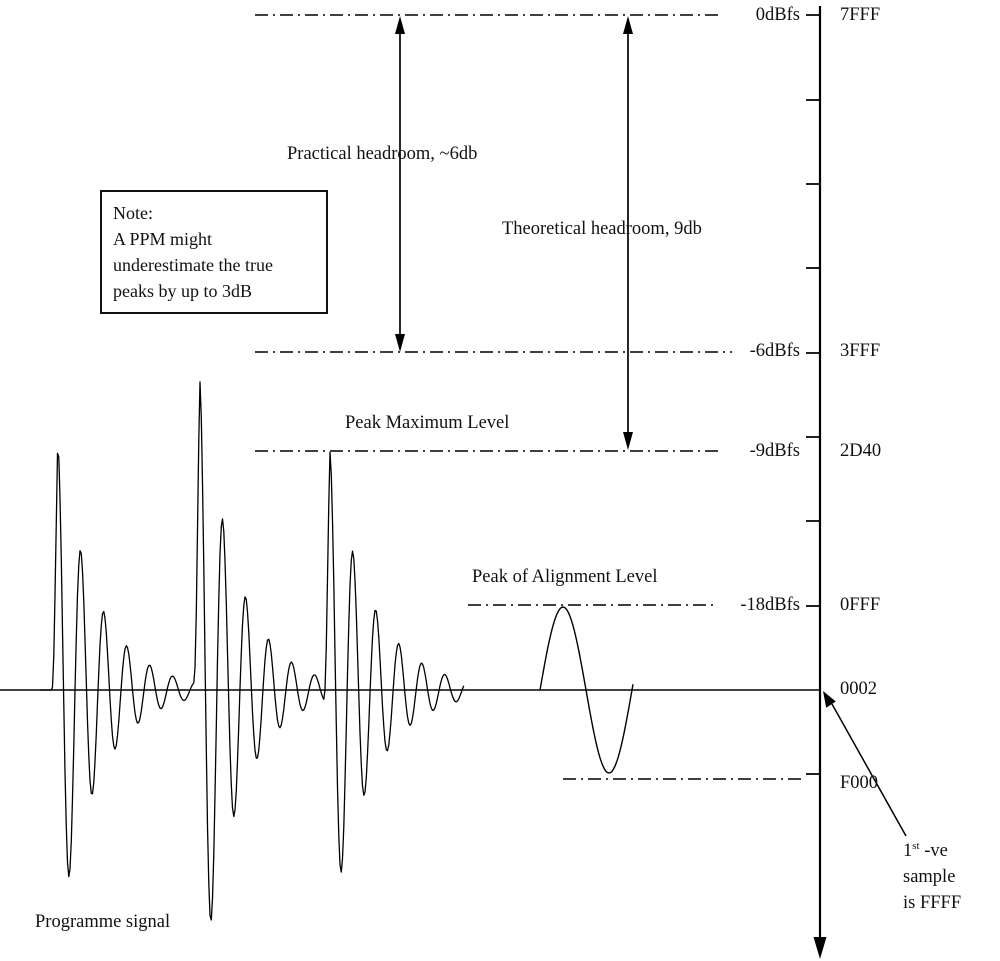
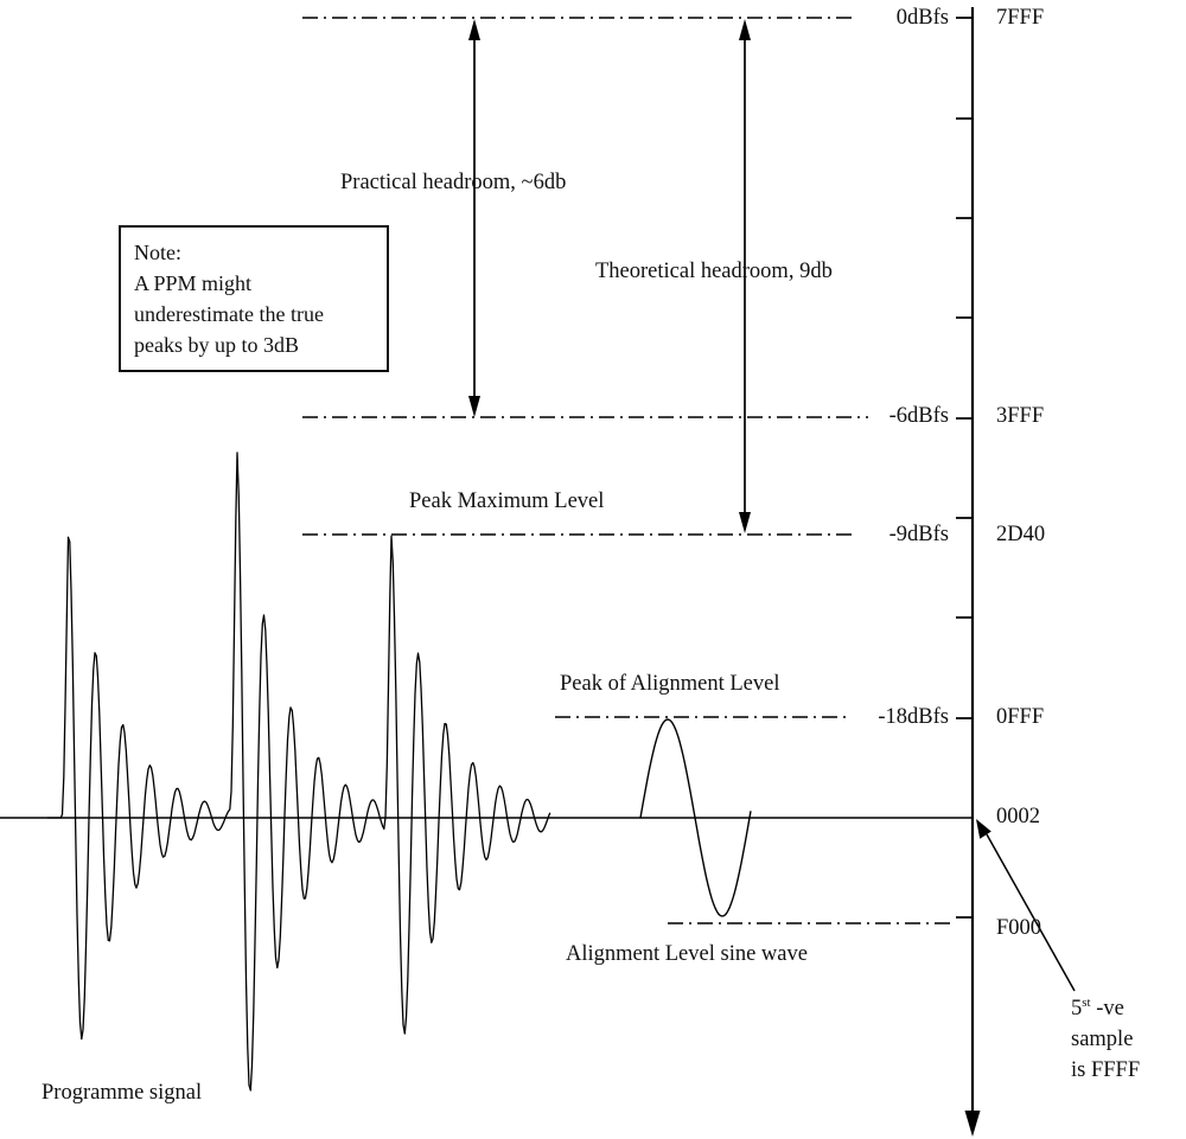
  0dBfs
  -6dBfs
  -9dBfs
  -18dBfs
  7FFF
  3FFF
  2D40
  0FFF
  0002
  F000
  Practical headroom, ~6db
  Theoretical headroom, 9db
  Peak Maximum Level
  Peak of Alignment Level
+ Alignment Level sine wave
  Programme signal
  Note:
  A PPM might
  underestimate the true
  peaks by up to 3dB
- 1st -ve
+ 5st -ve
  sample
  is FFFF
